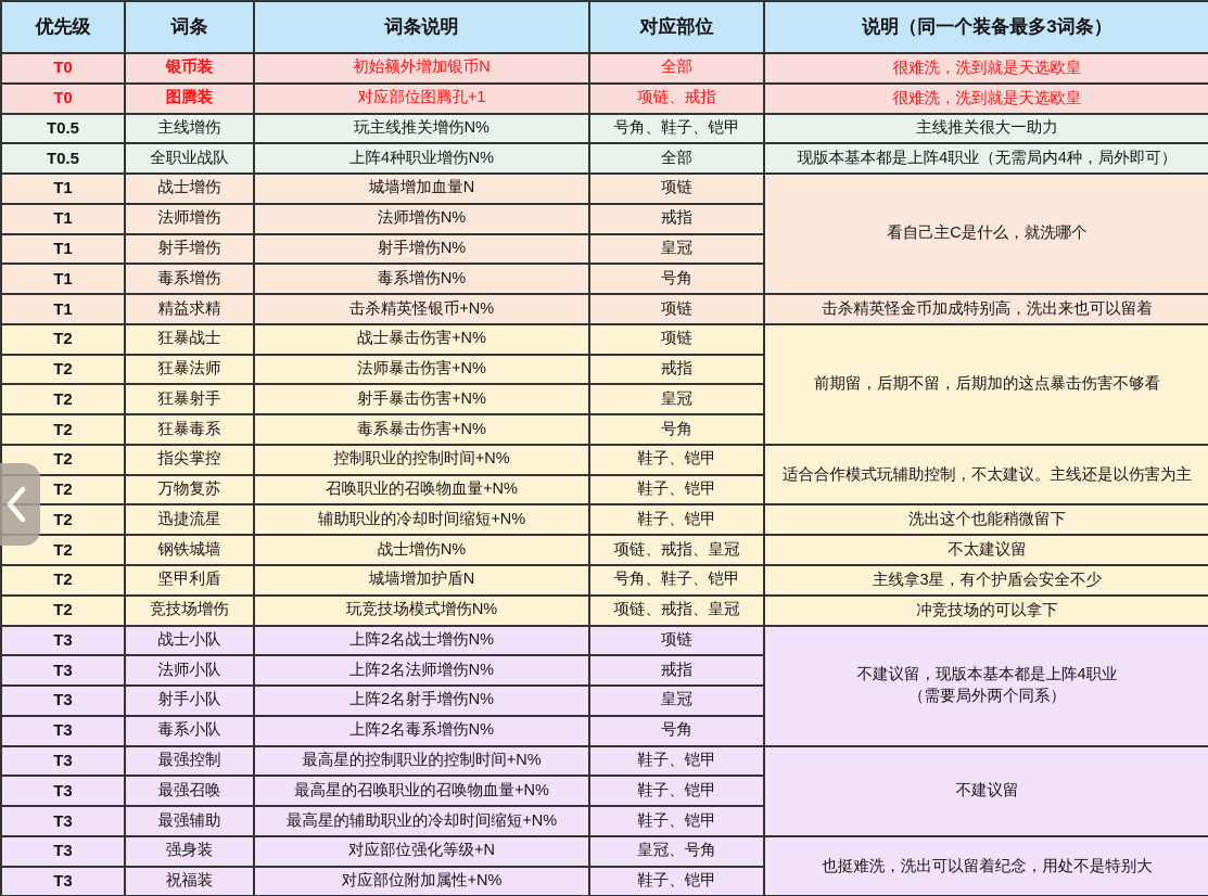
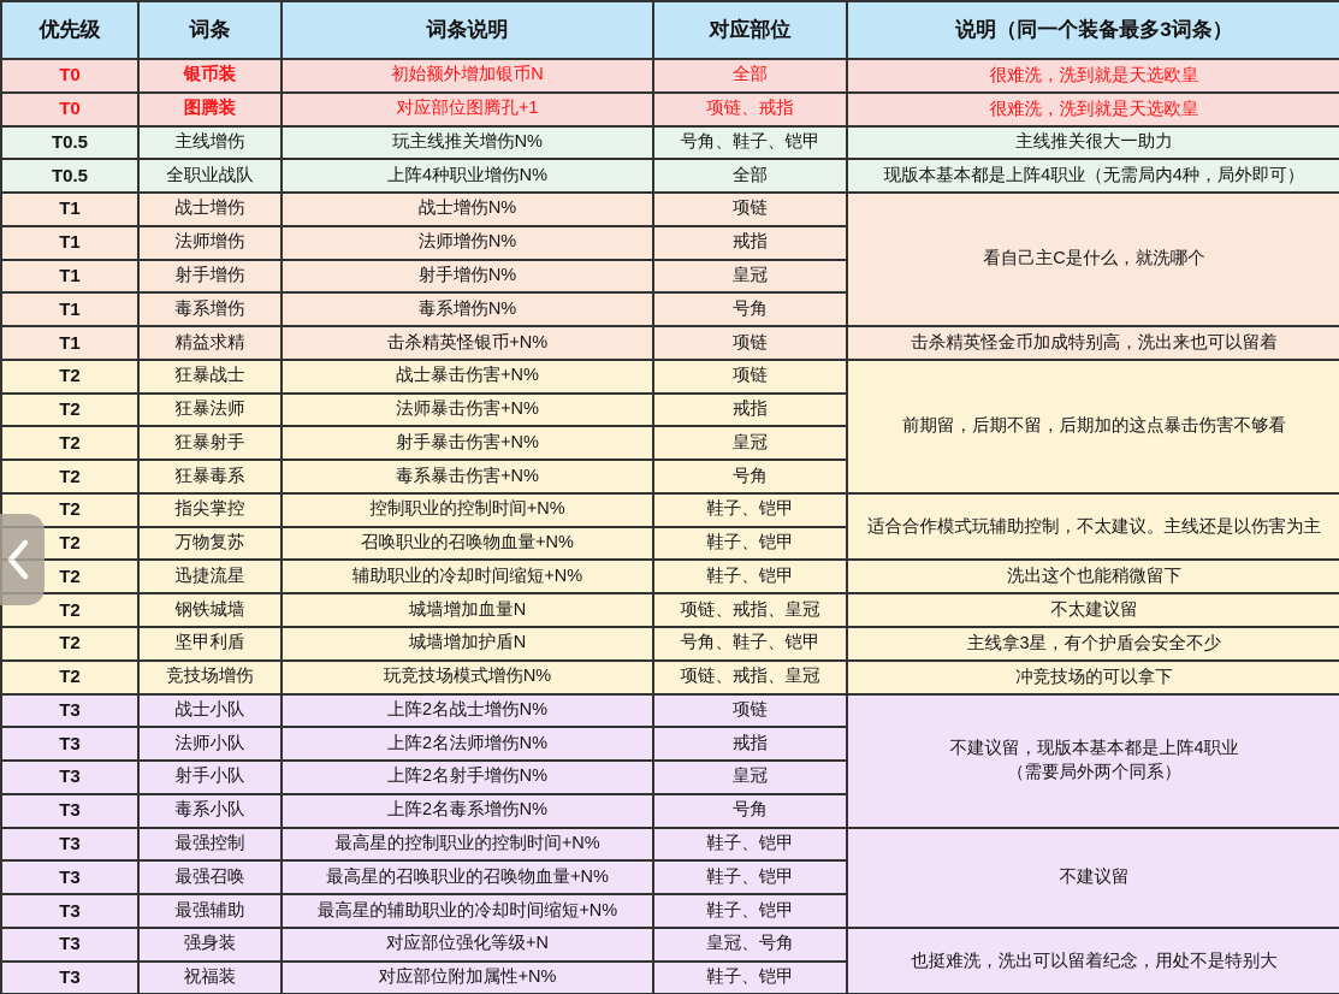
  优先级	词条	词条说明	对应部位	说明（同一个装备最多3词条）
  T0	银币装	初始额外增加银币N	全部	很难洗，洗到就是天选欧皇
  T0	图腾装	对应部位图腾孔+1	项链、戒指	很难洗，洗到就是天选欧皇
  T0.5	主线增伤	玩主线推关增伤N%	号角、鞋子、铠甲	主线推关很大一助力
  T0.5	全职业战队	上阵4种职业增伤N%	全部	现版本基本都是上阵4职业（无需局内4种，局外即可）
- T1	战士增伤	城墙增加血量N	项链	看自己主C是什么，就洗哪个
+ T1	战士增伤	战士增伤N%	项链	看自己主C是什么，就洗哪个
  T1	法师增伤	法师增伤N%	戒指
  T1	射手增伤	射手增伤N%	皇冠
  T1	毒系增伤	毒系增伤N%	号角
  T1	精益求精	击杀精英怪银币+N%	项链	击杀精英怪金币加成特别高，洗出来也可以留着
  T2	狂暴战士	战士暴击伤害+N%	项链	前期留，后期不留，后期加的这点暴击伤害不够看
  T2	狂暴法师	法师暴击伤害+N%	戒指
  T2	狂暴射手	射手暴击伤害+N%	皇冠
  T2	狂暴毒系	毒系暴击伤害+N%	号角
  T2	指尖掌控	控制职业的控制时间+N%	鞋子、铠甲	适合合作模式玩辅助控制，不太建议。主线还是以伤害为主
  T2	万物复苏	召唤职业的召唤物血量+N%	鞋子、铠甲
  T2	迅捷流星	辅助职业的冷却时间缩短+N%	鞋子、铠甲	洗出这个也能稍微留下
- T2	钢铁城墙	战士增伤N%	项链、戒指、皇冠	不太建议留
+ T2	钢铁城墙	城墙增加血量N	项链、戒指、皇冠	不太建议留
  T2	坚甲利盾	城墙增加护盾N	号角、鞋子、铠甲	主线拿3星，有个护盾会安全不少
  T2	竞技场增伤	玩竞技场模式增伤N%	项链、戒指、皇冠	冲竞技场的可以拿下
  T3	战士小队	上阵2名战士增伤N%	项链	不建议留，现版本基本都是上阵4职业 （需要局外两个同系）
  T3	法师小队	上阵2名法师增伤N%	戒指
  T3	射手小队	上阵2名射手增伤N%	皇冠
  T3	毒系小队	上阵2名毒系增伤N%	号角
  T3	最强控制	最高星的控制职业的控制时间+N%	鞋子、铠甲	不建议留
  T3	最强召唤	最高星的召唤职业的召唤物血量+N%	鞋子、铠甲
  T3	最强辅助	最高星的辅助职业的冷却时间缩短+N%	鞋子、铠甲
  T3	强身装	对应部位强化等级+N	皇冠、号角	也挺难洗，洗出可以留着纪念，用处不是特别大
  T3	祝福装	对应部位附加属性+N%	鞋子、铠甲
